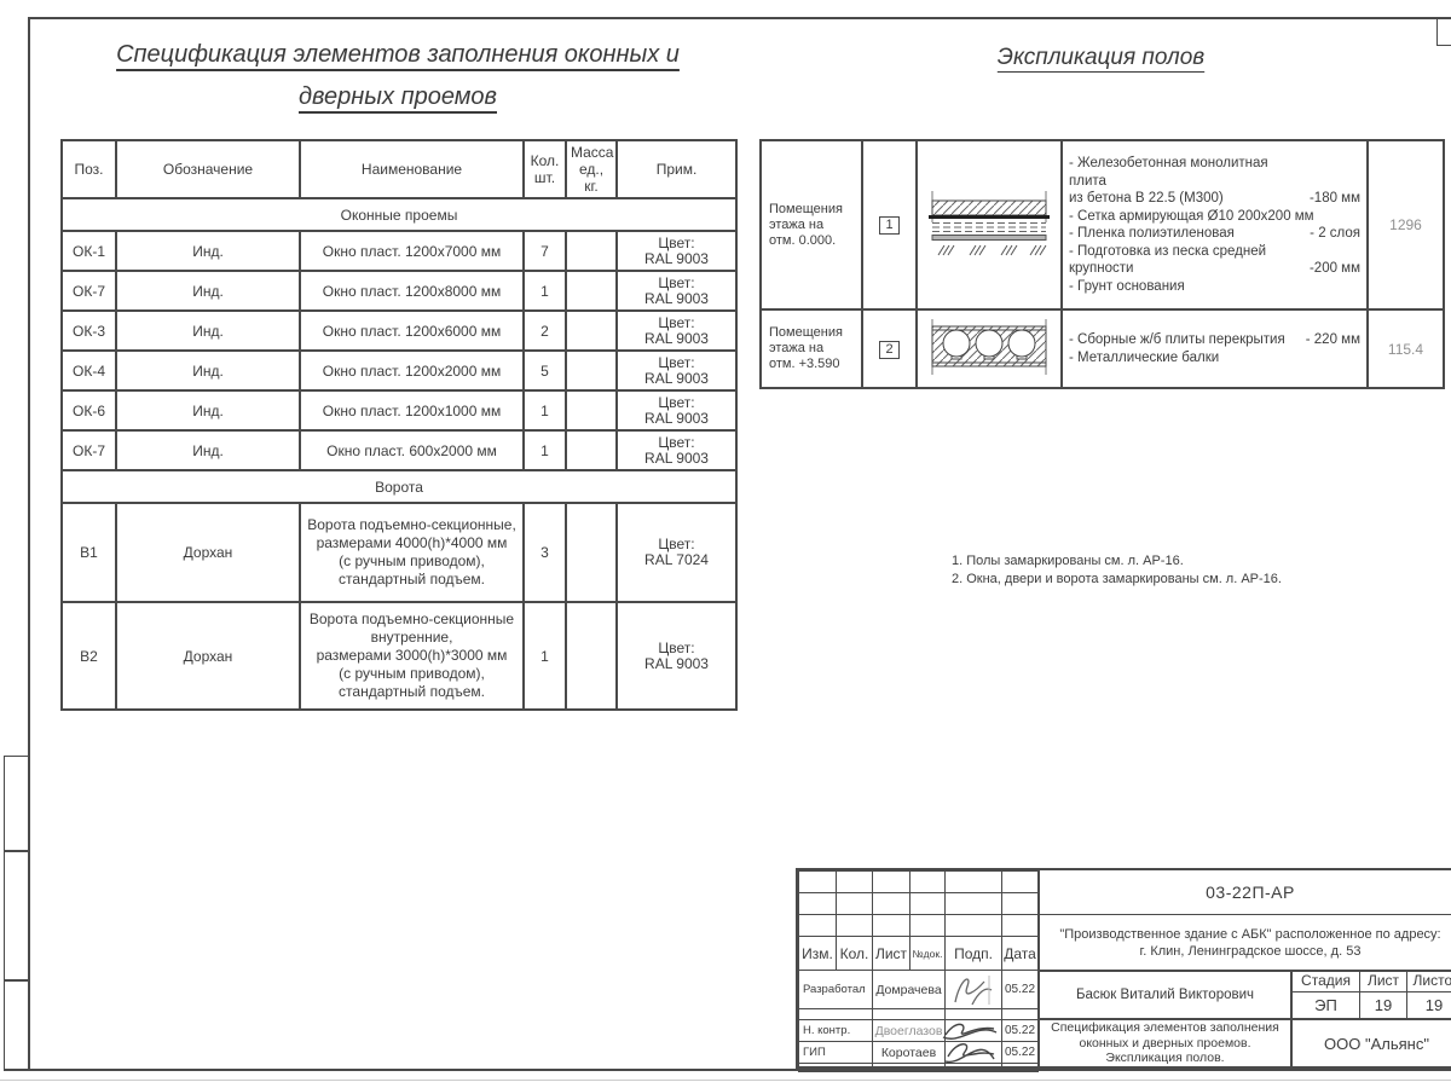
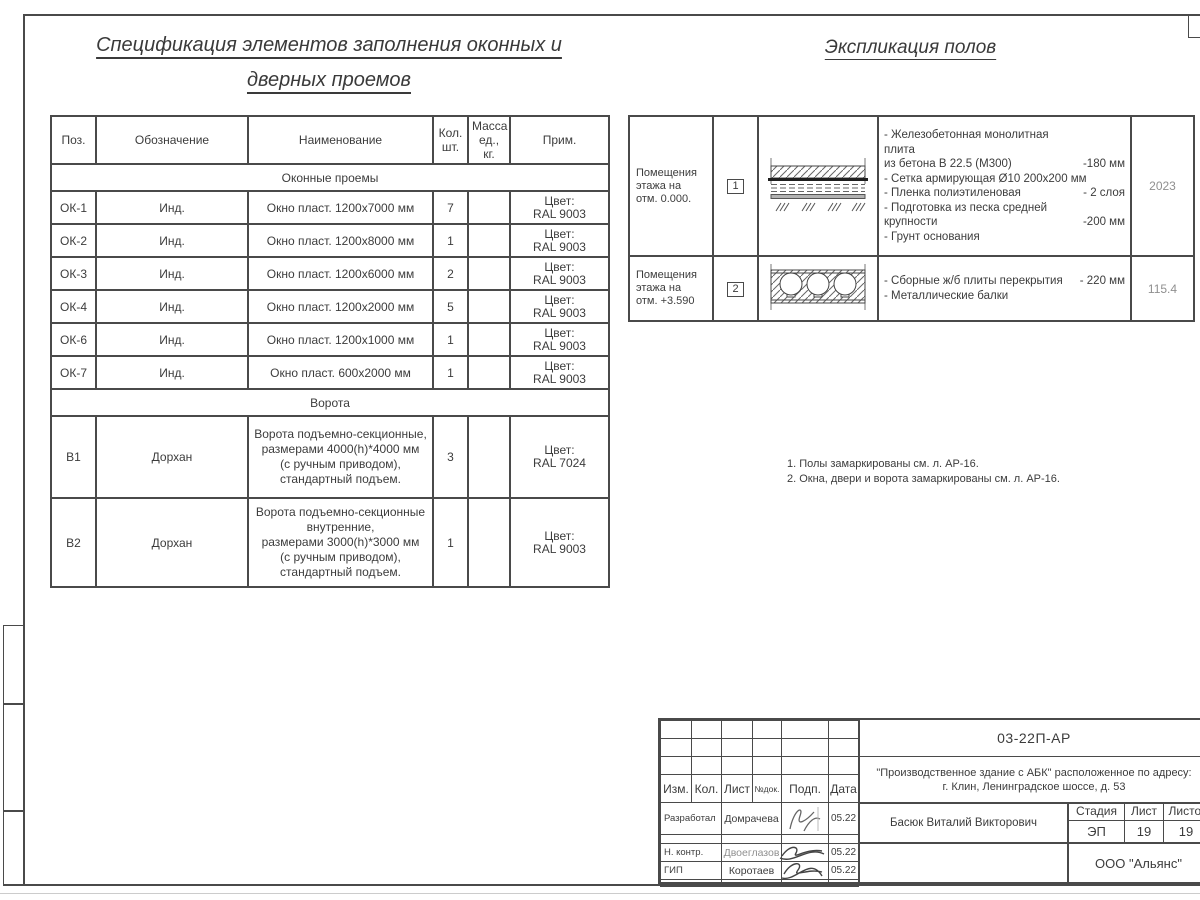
  Спецификация элементов заполнения оконных и
  дверных проемов
  Экспликация полов
  Поз.	Обозначение	Наименование	Кол. шт.	Масса ед., кг.	Прим.
  Оконные проемы
  ОК-1	Инд.	Окно пласт. 1200х7000 мм	7		Цвет: RAL 9003
- ОК-7	Инд.	Окно пласт. 1200х8000 мм	1		Цвет: RAL 9003
+ ОК-2	Инд.	Окно пласт. 1200х8000 мм	1		Цвет: RAL 9003
  ОК-3	Инд.	Окно пласт. 1200х6000 мм	2		Цвет: RAL 9003
  ОК-4	Инд.	Окно пласт. 1200х2000 мм	5		Цвет: RAL 9003
  ОК-6	Инд.	Окно пласт. 1200х1000 мм	1		Цвет: RAL 9003
  ОК-7	Инд.	Окно пласт. 600х2000 мм	1		Цвет: RAL 9003
  Ворота
  В1	Дорхан	Ворота подъемно-секционные, размерами 4000(h)*4000 мм (с ручным приводом), стандартный подъем.	3		Цвет: RAL 7024
  В2	Дорхан	Ворота подъемно-секционные внутренние, размерами 3000(h)*3000 мм (с ручным приводом), стандартный подъем.	1		Цвет: RAL 9003
- Помещения этажа на отм. 0.000.	1		- Железобетонная монолитная плита из бетона В 22.5 (М300) -180 мм - Сетка армирующая Ø10 200х200 мм - Пленка полиэтиленовая - 2 слоя - Подготовка из песка средней крупности -200 мм - Грунт основания	1296
+ Помещения этажа на отм. 0.000.	1		- Железобетонная монолитная плита из бетона В 22.5 (М300) -180 мм - Сетка армирующая Ø10 200х200 мм - Пленка полиэтиленовая - 2 слоя - Подготовка из песка средней крупности -200 мм - Грунт основания	2023
  Помещения этажа на отм. +3.590	2		- Сборные ж/б плиты перекрытия - 220 мм - Металлические балки	115.4
  1. Полы замаркированы см. л. АР-16.
  2. Окна, двери и ворота замаркированы см. л. АР-16.
  Изм.	Кол.	Лист	№док.	Подп.	Дата
  Разработал	Домрачева		05.22
  Н. контр.	Двоеглазов		05.22
  ГИП	Коротаев		05.22
  03-22П-АР
  "Производственное здание с АБК" расположенное по адресу:
  г. Клин, Ленинградское шоссе, д. 53
  Басюк Виталий Викторович
- Спецификация элементов заполнения
- оконных и дверных проемов.
- Экспликация полов.
  Стадия
  Лист
  Листо
  ЭП
  19
  19
  ООО "Альянс"
